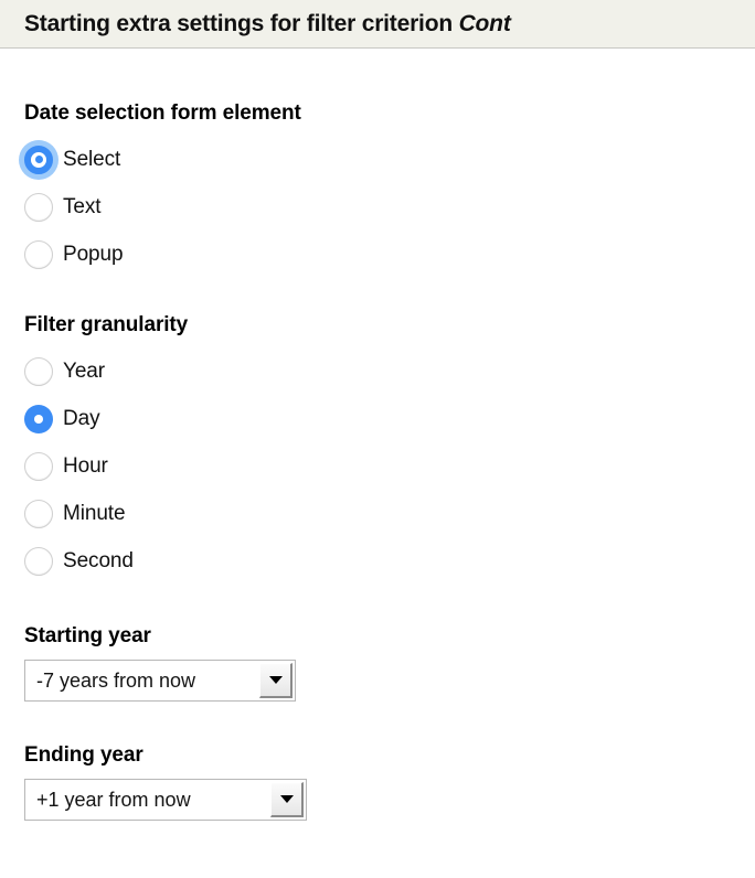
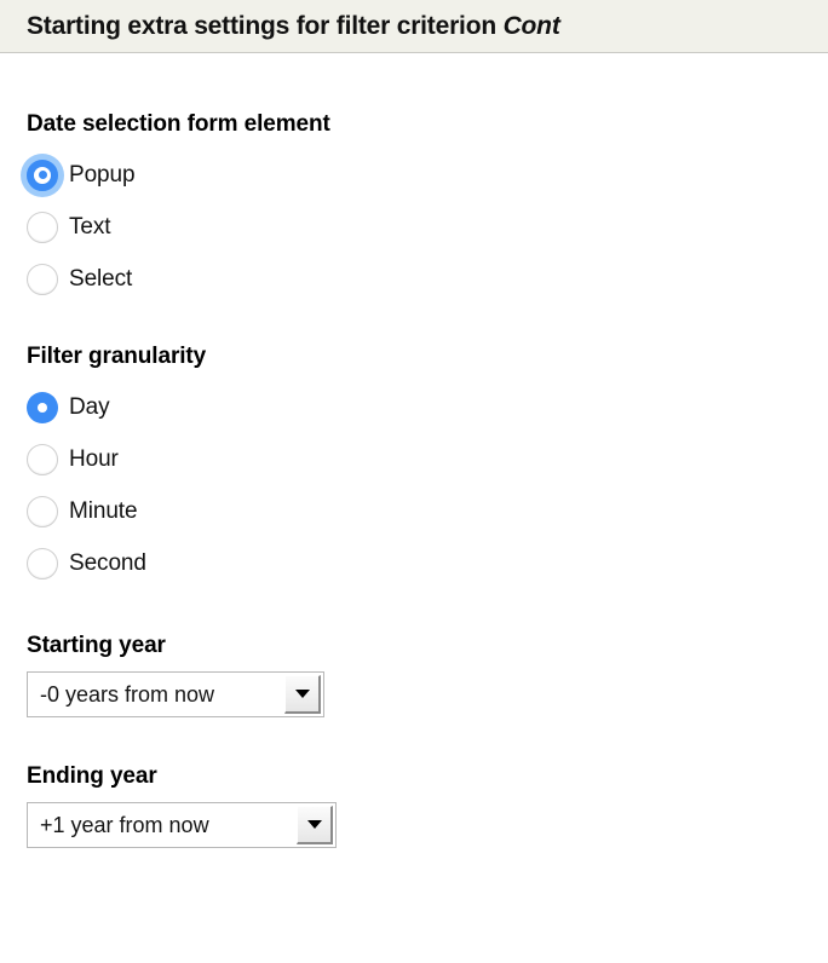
  Starting extra settings for filter criterion Cont
  Date selection form element
- Select
+ Popup
  Text
- Popup
+ Select
  Filter granularity
- Year
  Day
  Hour
  Minute
  Second
  Starting year
- -7 years from now
+ -0 years from now
  Ending year
  +1 year from now
